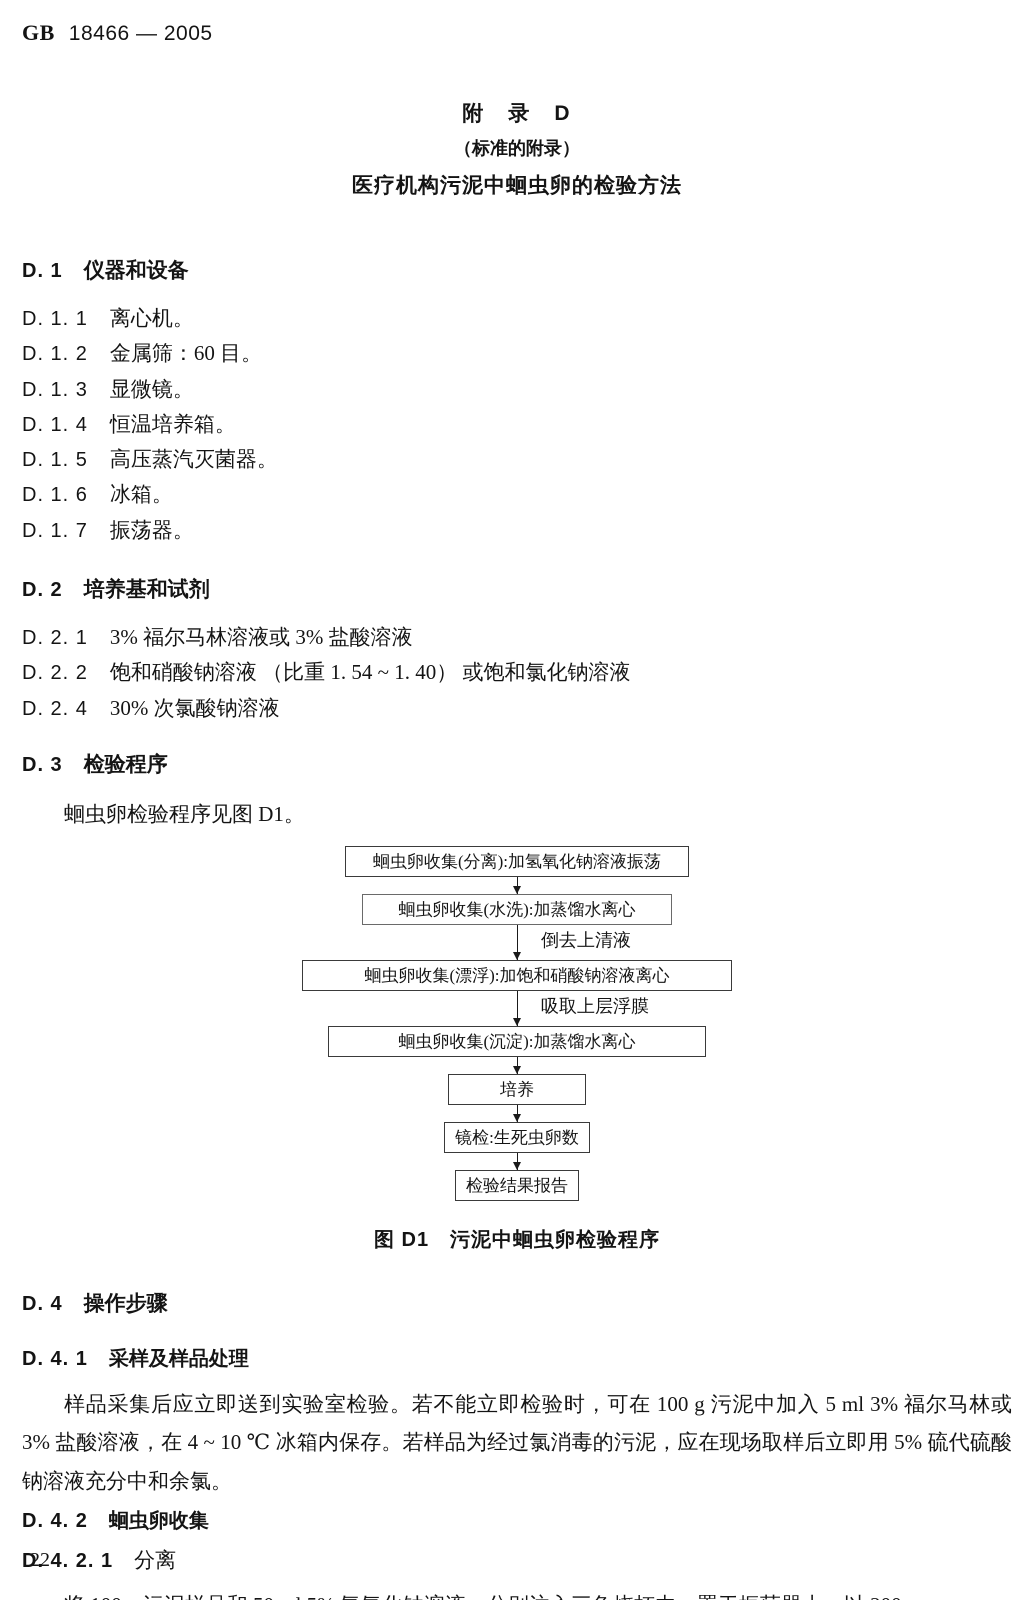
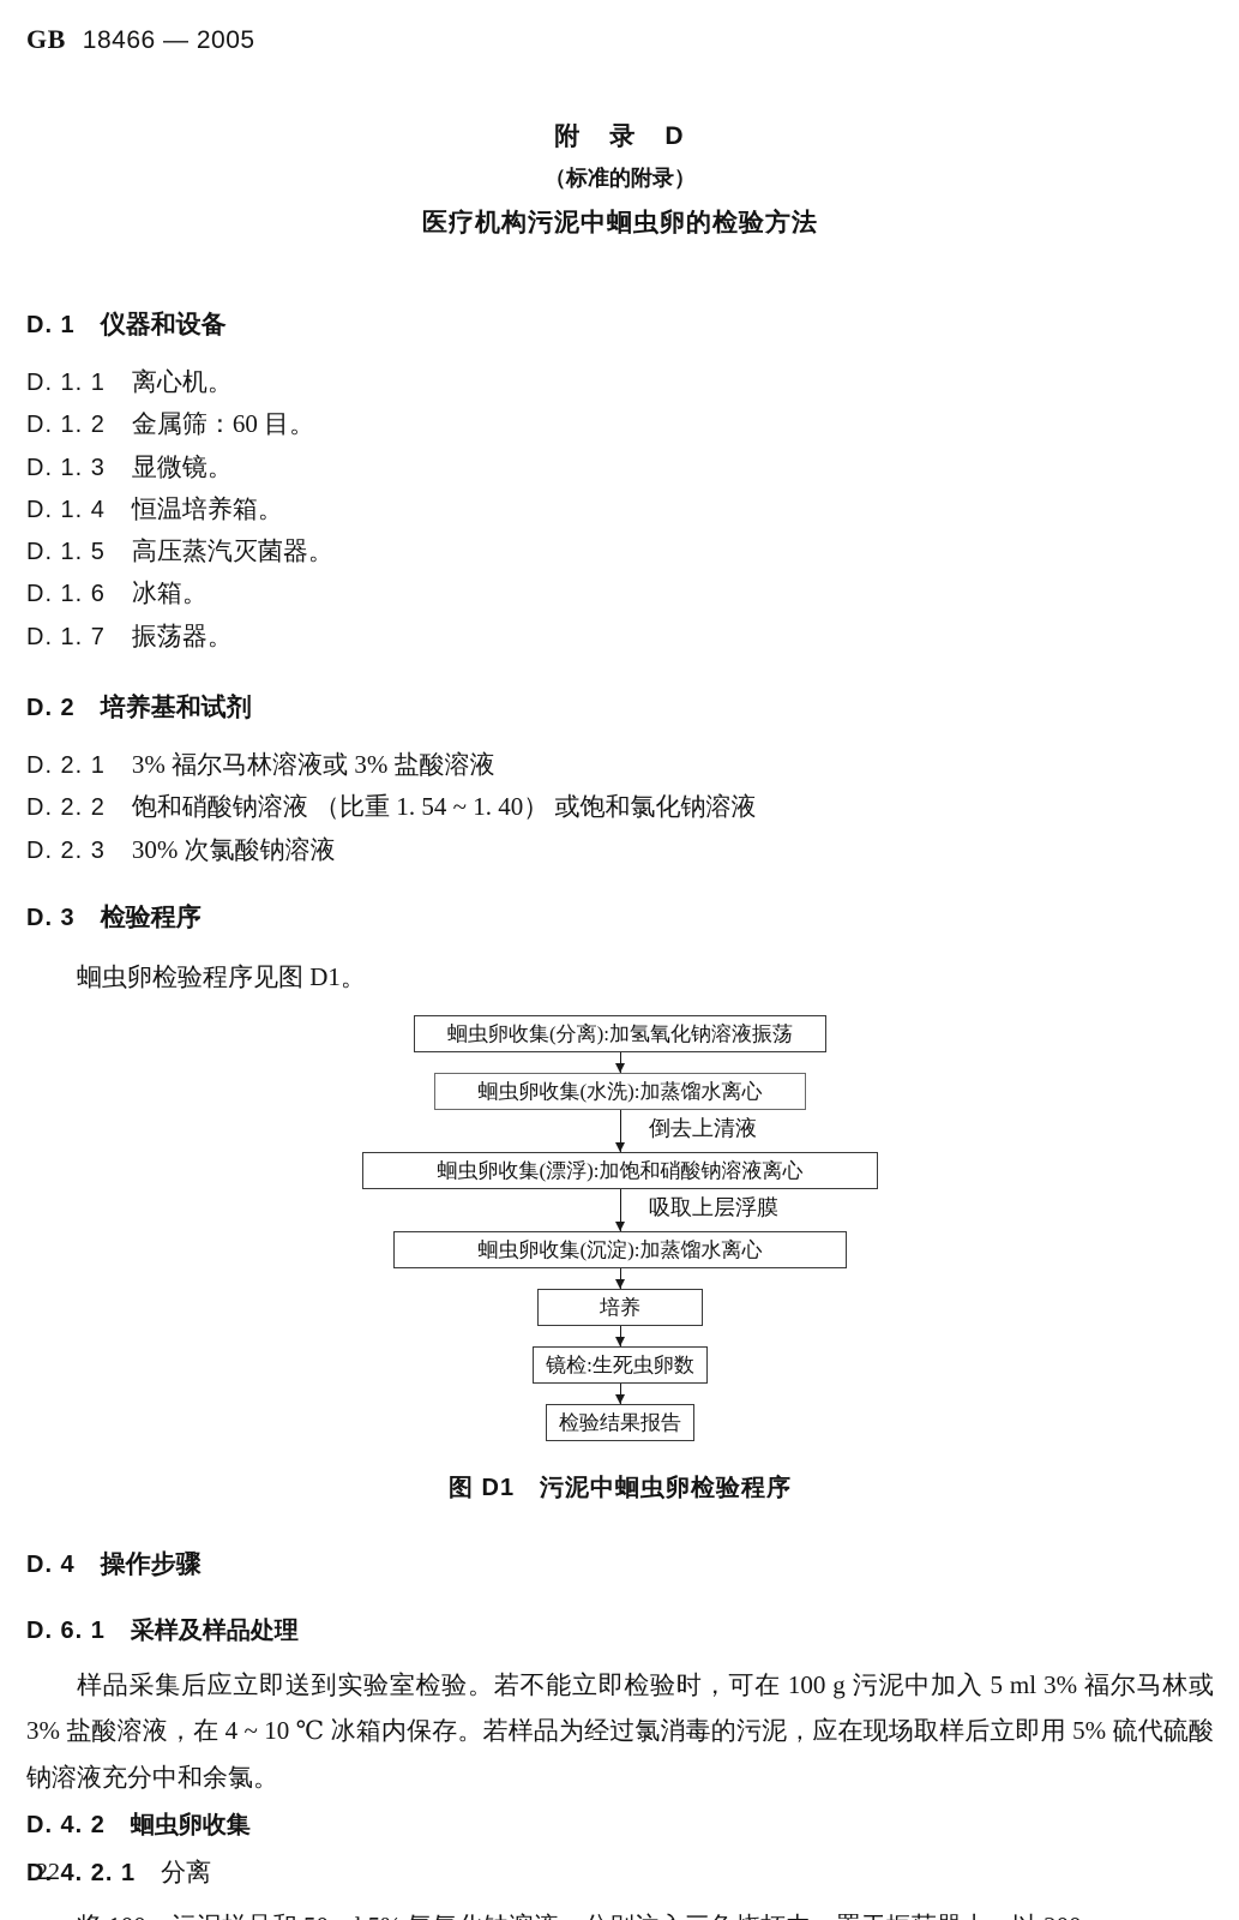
  GB 18466 — 2005
  附 录 D
  （标准的附录）
  医疗机构污泥中蛔虫卵的检验方法
  D. 1
  仪器和设备
  D. 1. 1
  离心机。
  D. 1. 2
  金属筛：60 目。
  D. 1. 3
  显微镜。
  D. 1. 4
  恒温培养箱。
  D. 1. 5
  高压蒸汽灭菌器。
  D. 1. 6
  冰箱。
  D. 1. 7
  振荡器。
  D. 2
  培养基和试剂
  D. 2. 1
  3% 福尔马林溶液或 3% 盐酸溶液
  D. 2. 2
  饱和硝酸钠溶液 （比重 1. 54 ~ 1. 40） 或饱和氯化钠溶液
- D. 2. 4
+ D. 2. 3
  30% 次氯酸钠溶液
  D. 3
  检验程序
  蛔虫卵检验程序见图 D1。
  蛔虫卵收集(分离):加氢氧化钠溶液振荡
  蛔虫卵收集(水洗):加蒸馏水离心
  倒去上清液
  蛔虫卵收集(漂浮):加饱和硝酸钠溶液离心
  吸取上层浮膜
  蛔虫卵收集(沉淀):加蒸馏水离心
  培养
  镜检:生死虫卵数
  检验结果报告
  图 D1 污泥中蛔虫卵检验程序
  D. 4
  操作步骤
- D. 4. 1
+ D. 6. 1
  采样及样品处理
  样品采集后应立即送到实验室检验。若不能立即检验时，可在 100 g 污泥中加入 5 ml 3% 福尔马林或 3% 盐酸溶液，在 4 ~ 10 ℃ 冰箱内保存。若样品为经过氯消毒的污泥，应在现场取样后立即用 5% 硫代硫酸钠溶液充分中和余氯。
  D. 4. 2
  蛔虫卵收集
  D. 4. 2. 1
  分离
  22
